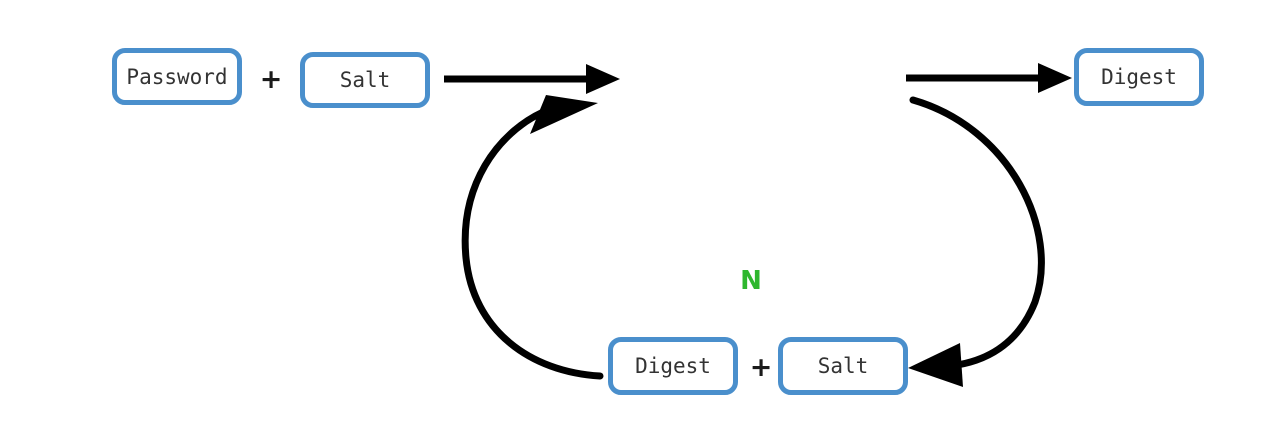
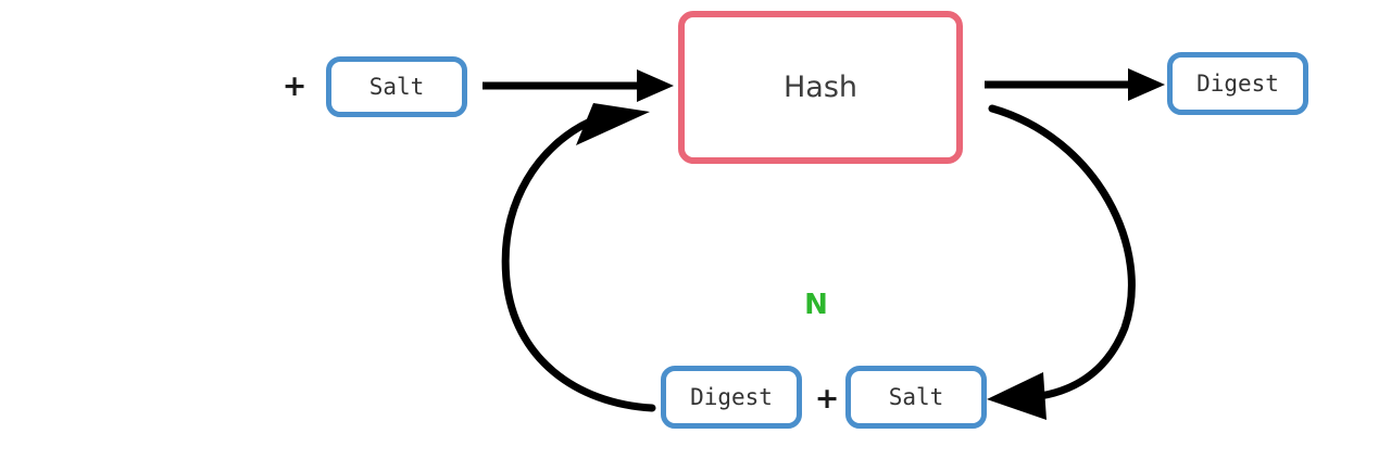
- Password
  +
  Salt
+ Hash
  Digest
  Digest
  +
  Salt
  N
